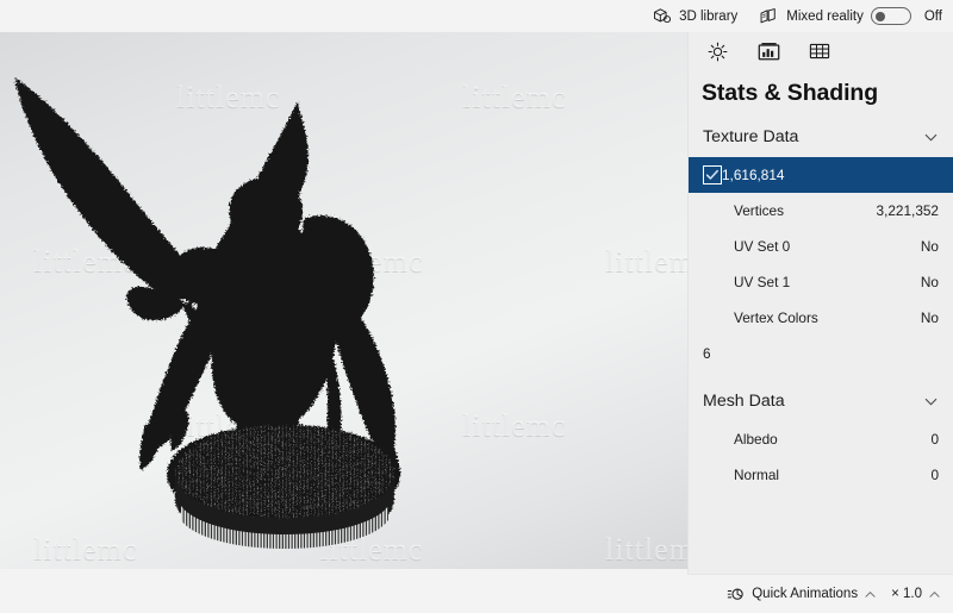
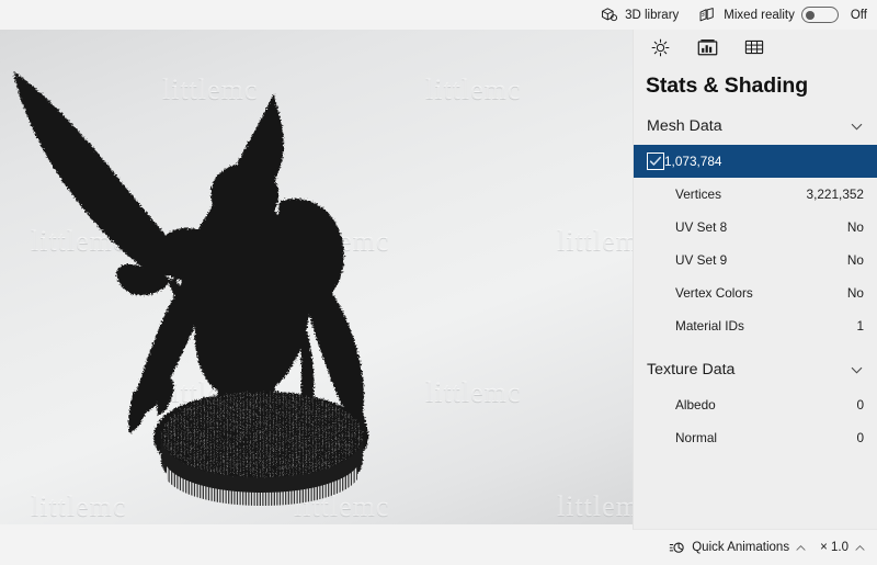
  3D library
  Mixed reality
  Off
  littlemc
  littlemc
  littlem
  littlem
  littlemc
  littlemc
  littlemc
  littlem
  Stats & Shading
- Texture Data
+ Mesh Data
- 1,616,814
+ 1,073,784
  Vertices
  3,221,352
- UV Set 0
+ UV Set 8
  No
- UV Set 1
+ UV Set 9
  No
  Vertex Colors
  No
+ Material IDs
- 6
+ 1
- Mesh Data
+ Texture Data
  Albedo
  0
  Normal
  0
  Quick Animations
  × 1.0
